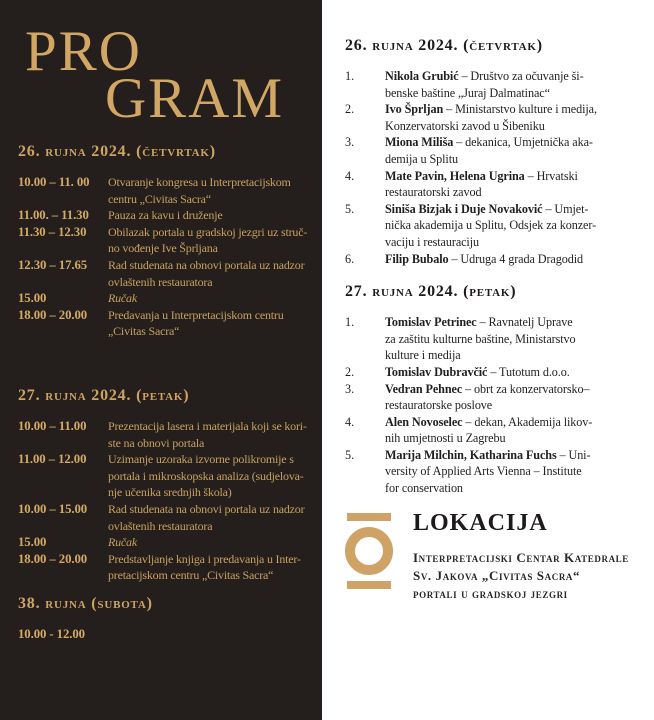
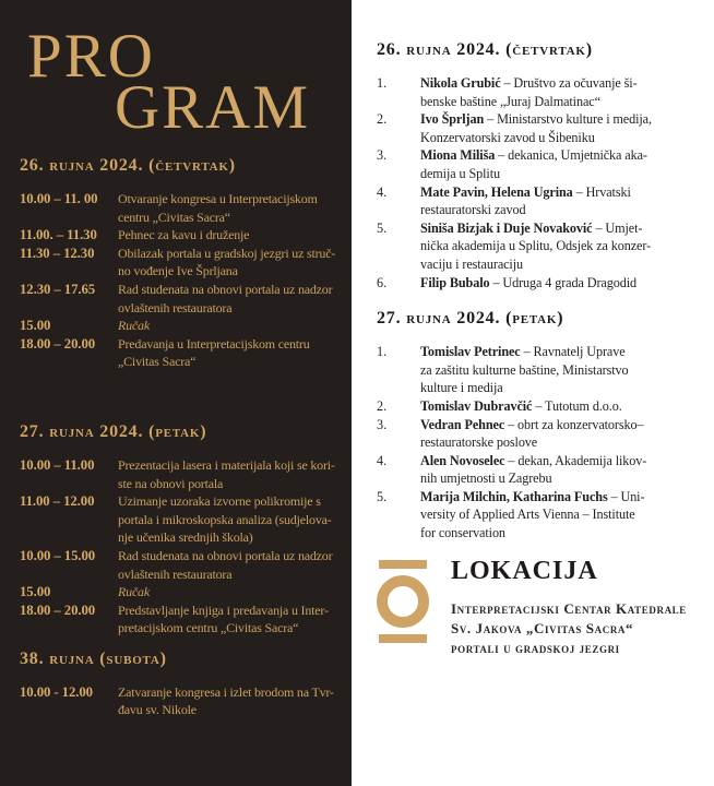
  PRO
  GRAM
  26. rujna 2024. (četvrtak)
  10.00 – 11. 00
  Otvaranje kongresa u Interpretacijskom
  centru „Civitas Sacra“
  11.00. – 11.30
- Pauza za kavu i druženje
+ Pehnec za kavu i druženje
  11.30 – 12.30
  Obilazak portala u gradskoj jezgri uz struč-
  no vođenje Ive Šprljana
  12.30 – 17.65
  Rad studenata na obnovi portala uz nadzor
  ovlaštenih restauratora
  15.00
  Ručak
  18.00 – 20.00
  Predavanja u Interpretacijskom centru
  „Civitas Sacra“
  27. rujna 2024. (petak)
  10.00 – 11.00
  Prezentacija lasera i materijala koji se kori-
  ste na obnovi portala
  11.00 – 12.00
  Uzimanje uzoraka izvorne polikromije s
  portala i mikroskopska analiza (sudjelova-
  nje učenika srednjih škola)
  10.00 – 15.00
  Rad studenata na obnovi portala uz nadzor
  ovlaštenih restauratora
  15.00
  Ručak
  18.00 – 20.00
  Predstavljanje knjiga i predavanja u Inter-
  pretacijskom centru „Civitas Sacra“
  38. rujna (subota)
  10.00 - 12.00
+ Zatvaranje kongresa i izlet brodom na Tvr-
+ đavu sv. Nikole
  26. rujna 2024. (četvrtak)
  1.
  Nikola Grubić – Društvo za očuvanje ši-
  benske baštine „Juraj Dalmatinac“
  2.
  Ivo Šprljan – Ministarstvo kulture i medija,
  Konzervatorski zavod u Šibeniku
  3.
  Miona Miliša – dekanica, Umjetnička aka-
  demija u Splitu
  4.
  Mate Pavin, Helena Ugrina – Hrvatski
  restauratorski zavod
  5.
  Siniša Bizjak i Duje Novaković – Umjet-
  nička akademija u Splitu, Odsjek za konzer-
  vaciju i restauraciju
  6.
  Filip Bubalo – Udruga 4 grada Dragodid
  27. rujna 2024. (petak)
  1.
  Tomislav Petrinec – Ravnatelj Uprave
  za zaštitu kulturne baštine, Ministarstvo
  kulture i medija
  2.
  Tomislav Dubravčić – Tutotum d.o.o.
  3.
  Vedran Pehnec – obrt za konzervatorsko–
  restauratorske poslove
  4.
  Alen Novoselec – dekan, Akademija likov-
  nih umjetnosti u Zagrebu
  5.
  Marija Milchin, Katharina Fuchs – Uni-
  versity of Applied Arts Vienna – Institute
  for conservation
  LOKACIJA
  Interpretacijski Centar Katedrale
  Sv. Jakova „Civitas Sacra“
  portali u gradskoj jezgri
